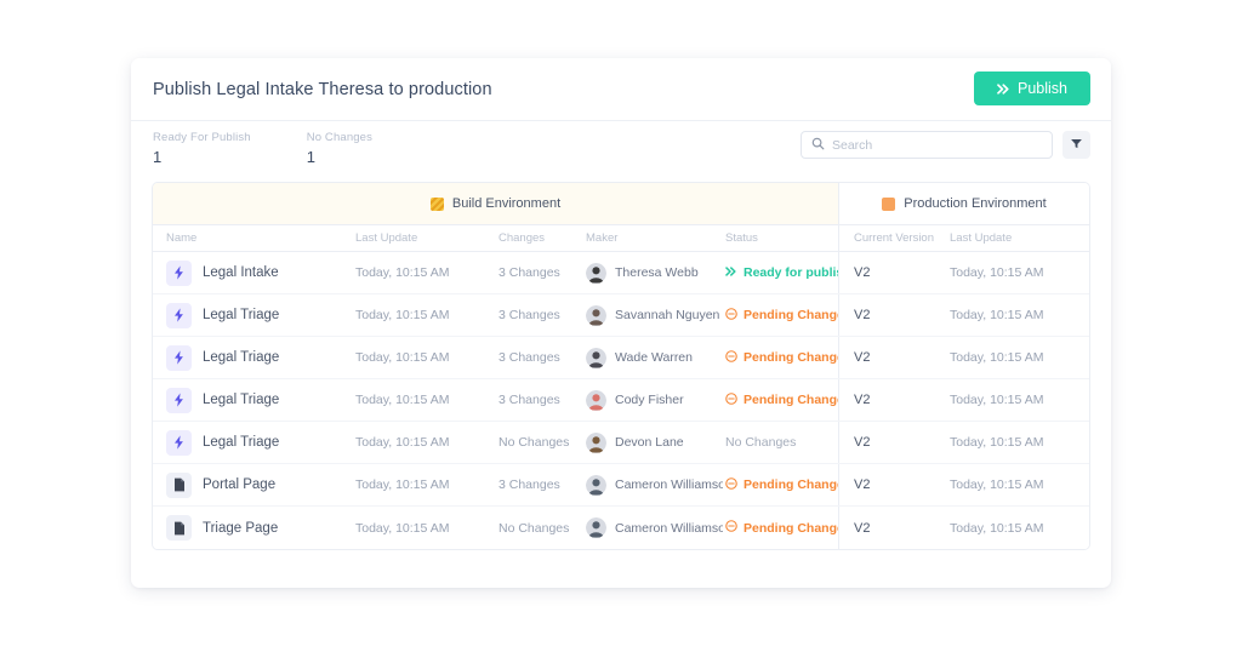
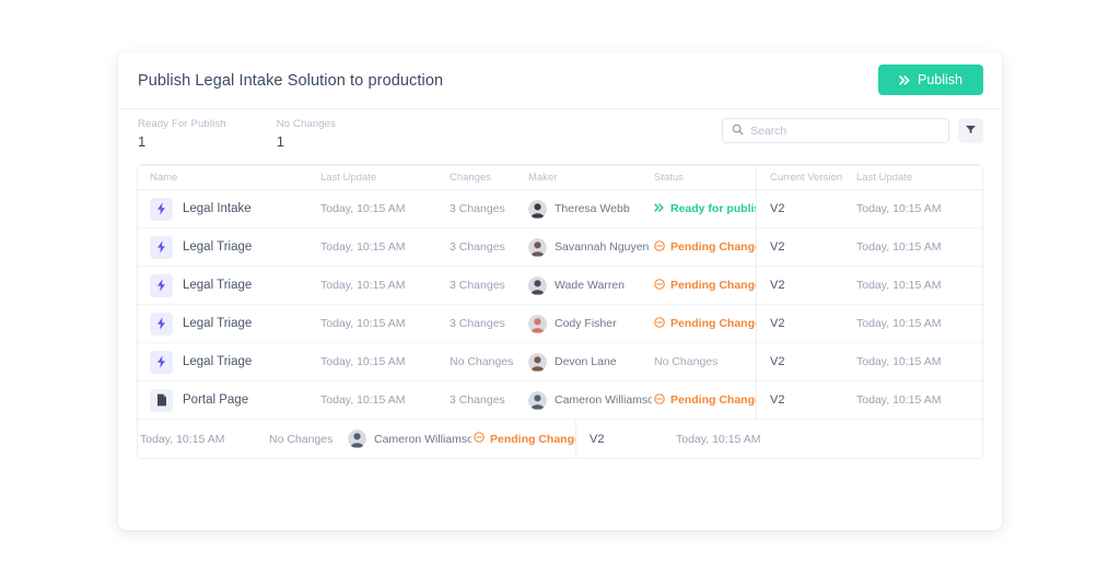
- Publish Legal Intake Theresa to production
+ Publish Legal Intake Solution to production
  Publish
  Ready For Publish
  1
  No Changes
  1
  Search
- Build Environment
- Production Environment
  Name
  Last Update
  Changes
  Maker
  Status
  Current Version
  Last Update
  Legal Intake
  Today, 10:15 AM
  3 Changes
  Theresa Webb
  Ready for publi
  V2
  Today, 10:15 AM
  Legal Triage
  Today, 10:15 AM
  3 Changes
  Savannah Nguyen
  Pending Chang
  V2
  Today, 10:15 AM
  Legal Triage
  Today, 10:15 AM
  3 Changes
  Wade Warren
  Pending Chang
  V2
  Today, 10:15 AM
  Legal Triage
  Today, 10:15 AM
  3 Changes
  Cody Fisher
  Pending Chang
  V2
  Today, 10:15 AM
  Legal Triage
  Today, 10:15 AM
  No Changes
  Devon Lane
  No Changes
  V2
  Today, 10:15 AM
  Portal Page
  Today, 10:15 AM
  3 Changes
  Cameron Williamso
  Pending Chang
  V2
  Today, 10:15 AM
- Triage Page
  Today, 10:15 AM
  No Changes
  Cameron Williamso
  Pending Chang
  V2
  Today, 10:15 AM
